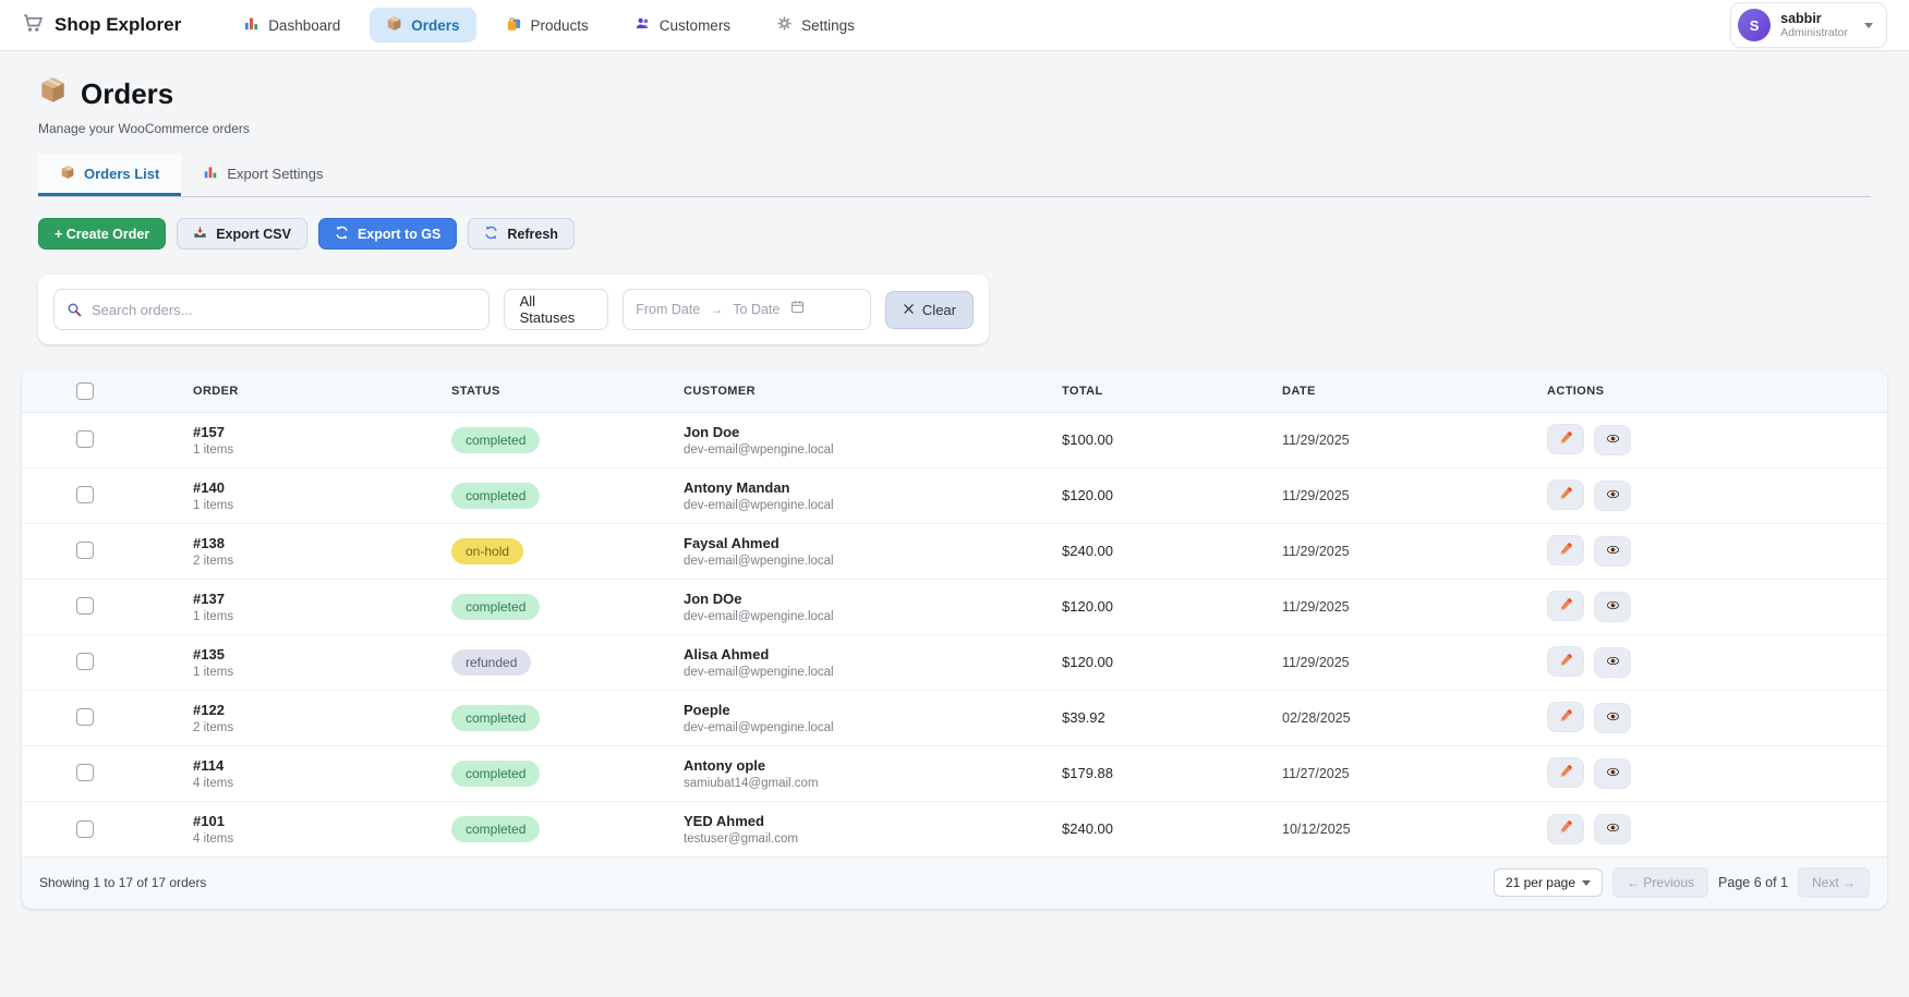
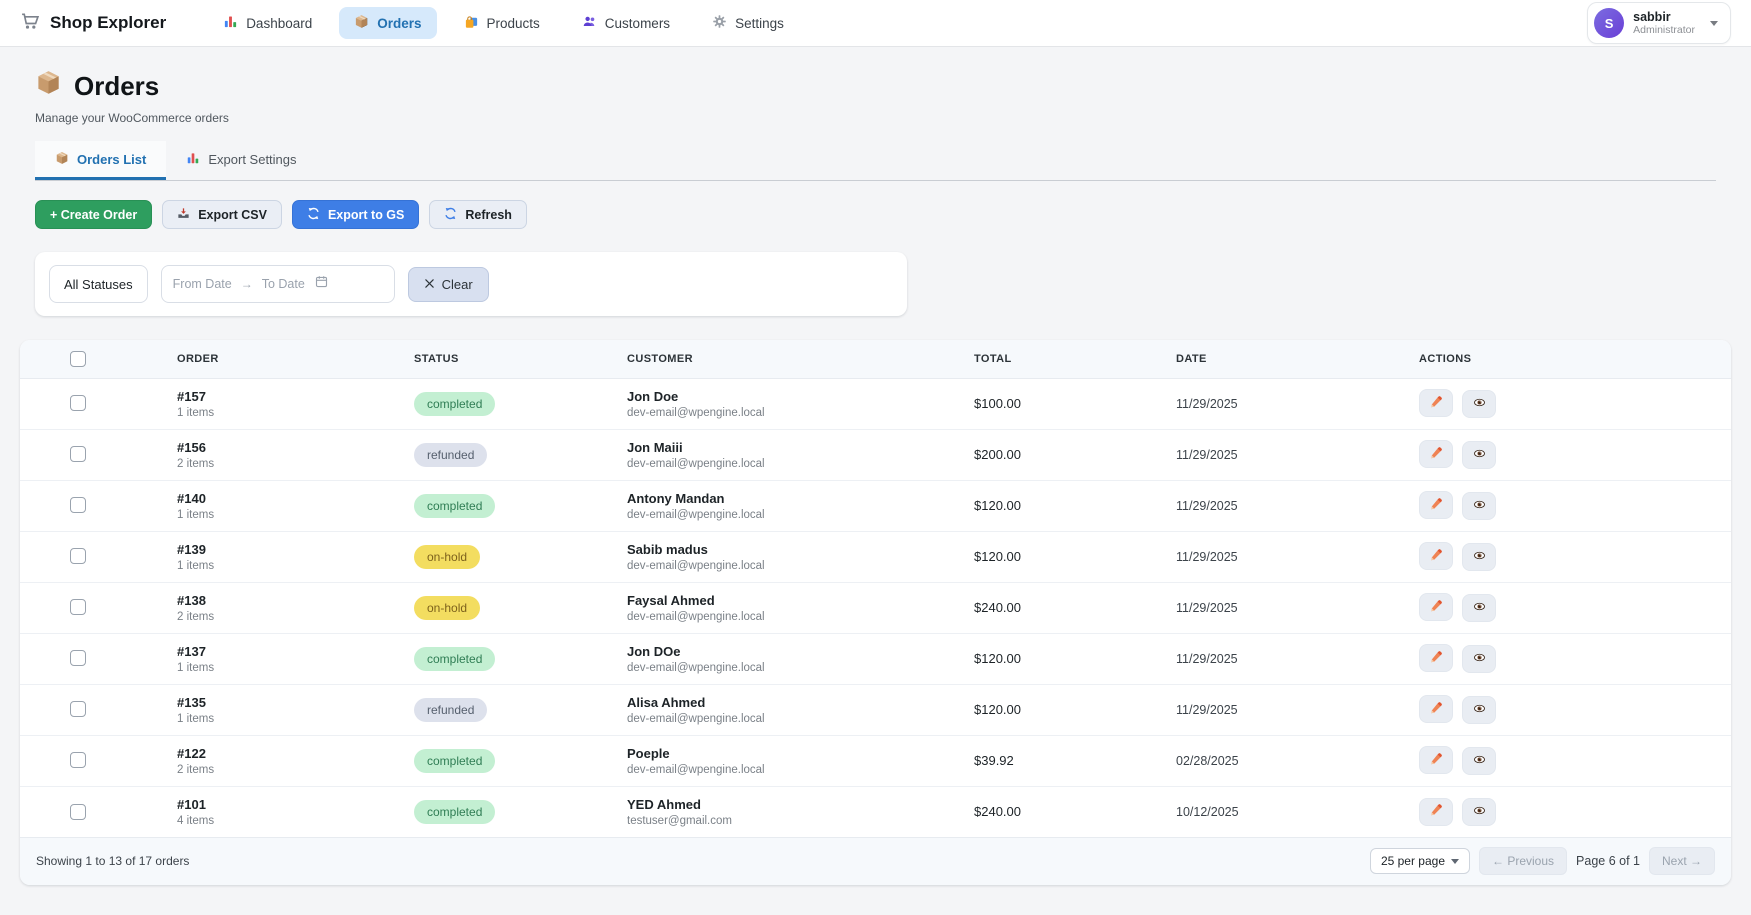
  Shop Explorer
  Dashboard
  Orders
  Products
  Customers
  Settings
  S
  sabbir
  Administrator
  Orders
  Manage your WooCommerce orders
  Orders List
  Export Settings
  + Create Order
  Export CSV
  Export to GS
  Refresh
- Search orders...
  All Statuses
  From Date
  →
  To Date
  Clear
  	ORDER	STATUS	CUSTOMER	TOTAL	DATE	ACTIONS
  	#157 1 items	completed	Jon Doe dev-email@wpengine.local	$100.00	11/29/2025
+ 	#156 2 items	refunded	Jon Maiii dev-email@wpengine.local	$200.00	11/29/2025
  	#140 1 items	completed	Antony Mandan dev-email@wpengine.local	$120.00	11/29/2025
+ 	#139 1 items	on-hold	Sabib madus dev-email@wpengine.local	$120.00	11/29/2025
  	#138 2 items	on-hold	Faysal Ahmed dev-email@wpengine.local	$240.00	11/29/2025
  	#137 1 items	completed	Jon DOe dev-email@wpengine.local	$120.00	11/29/2025
  	#135 1 items	refunded	Alisa Ahmed dev-email@wpengine.local	$120.00	11/29/2025
  	#122 2 items	completed	Poeple dev-email@wpengine.local	$39.92	02/28/2025
- 	#114 4 items	completed	Antony ople samiubat14@gmail.com	$179.88	11/27/2025
  	#101 4 items	completed	YED Ahmed testuser@gmail.com	$240.00	10/12/2025
- Showing 1 to 17 of 17 orders
+ Showing 1 to 13 of 17 orders
- 21 per page
+ 25 per page
  ← Previous
  Page 6 of 1
  Next →
